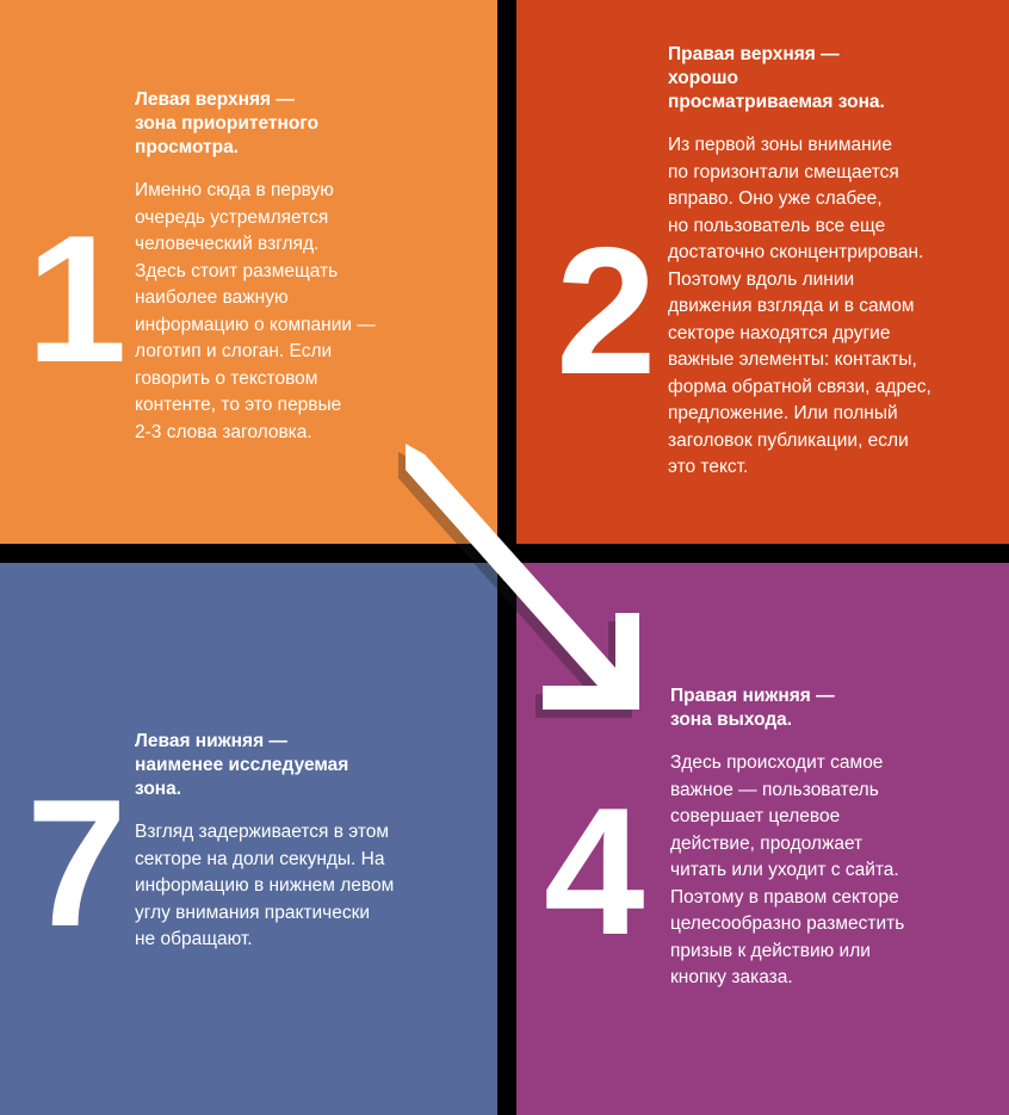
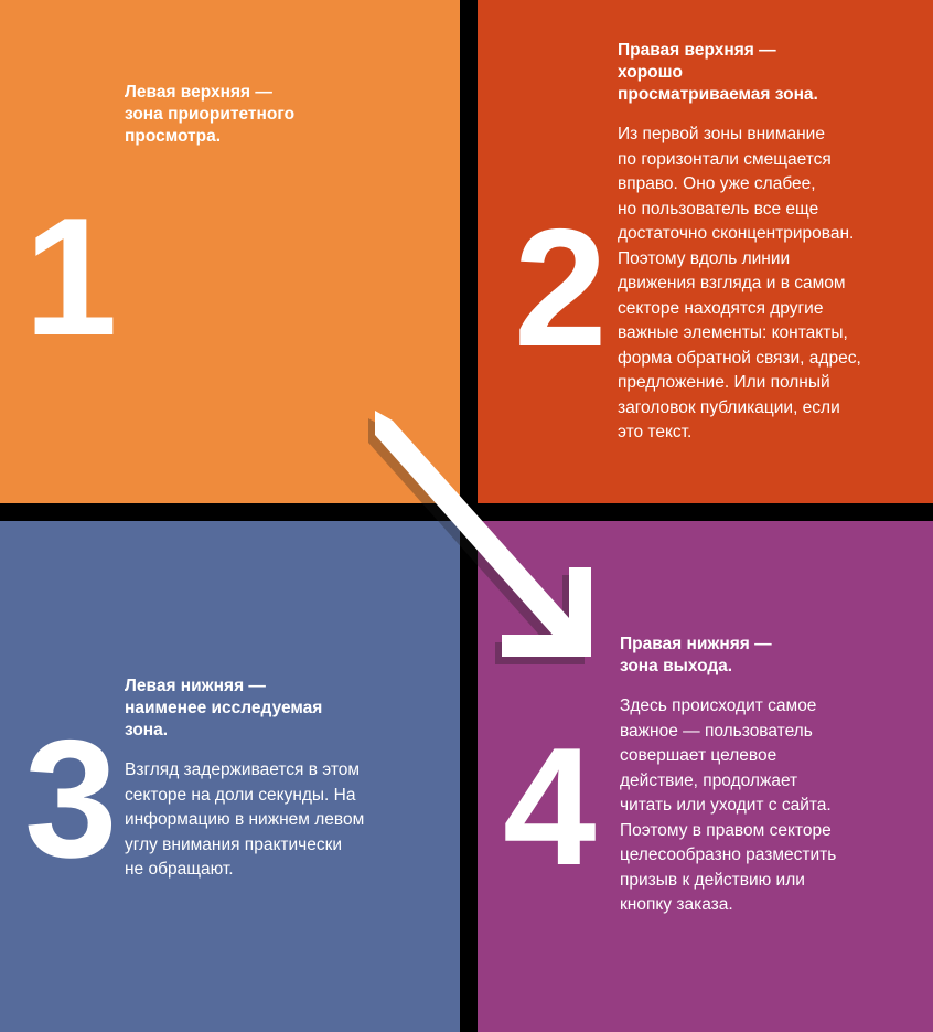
  1
  Левая верхняя —
  зона приоритетного
  просмотра.
- Именно сюда в первую
- очередь устремляется
- человеческий взгляд.
- Здесь стоит размещать
- наиболее важную
- информацию о компании —
- логотип и слоган. Если
- говорить о текстовом
- контенте, то это первые
- 2-3 слова заголовка.
  2
  Правая верхняя —
  хорошо
  просматриваемая зона.
  Из первой зоны внимание
  по горизонтали смещается
  вправо. Оно уже слабее,
  но пользователь все еще
  достаточно сконцентрирован.
  Поэтому вдоль линии
  движения взгляда и в самом
  секторе находятся другие
  важные элементы: контакты,
  форма обратной связи, адрес,
  предложение. Или полный
  заголовок публикации, если
  это текст.
- 7
+ 3
  Левая нижняя —
  наименее исследуемая
  зона.
  Взгляд задерживается в этом
  секторе на доли секунды. На
  информацию в нижнем левом
  углу внимания практически
  не обращают.
  4
  Правая нижняя —
  зона выхода.
  Здесь происходит самое
  важное — пользователь
  совершает целевое
  действие, продолжает
  читать или уходит с сайта.
  Поэтому в правом секторе
  целесообразно разместить
  призыв к действию или
  кнопку заказа.
